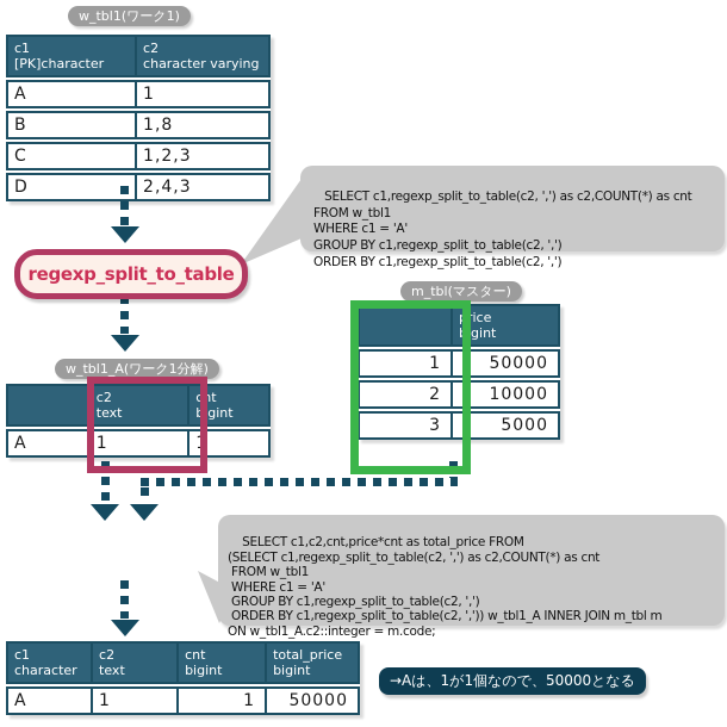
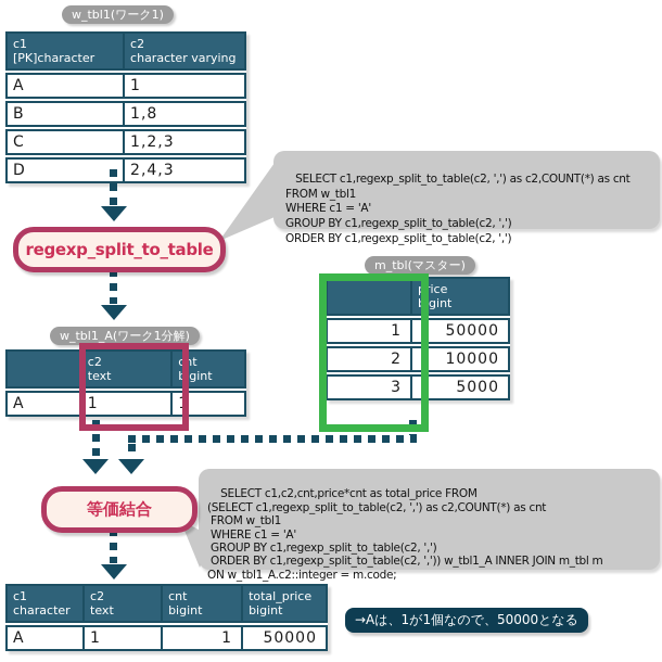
  w_tbl1(ワーク1)
  c1
  [PK]character
  c2
  character varying
  A
  1
  B
  1,8
  C
  1,2,3
  D
  2,4,3
  regexp_split_to_table
  SELECT c1,regexp_split_to_table(c2, ',') as c2,COUNT(*) as cnt
  FROM w_tbl1
  WHERE c1 = 'A'
  GROUP BY c1,regexp_split_to_table(c2, ',')
  ORDER BY c1,regexp_split_to_table(c2, ',')
  m_tbl(マスター)
  price
  bigint
  1
  50000
  2
  10000
  3
  5000
  w_tbl1_A(ワーク1分解)
  c2
  text
  cnt
  bigint
  A
  1
  1
+ 等価結合
  SELECT c1,c2,cnt,price*cnt as total_price FROM
  (SELECT c1,regexp_split_to_table(c2, ',') as c2,COUNT(*) as cnt
  FROM w_tbl1
  WHERE c1 = 'A'
  GROUP BY c1,regexp_split_to_table(c2, ',')
  ORDER BY c1,regexp_split_to_table(c2, ',')) w_tbl1_A INNER JOIN m_tbl m
  ON w_tbl1_A.c2::integer = m.code;
  c1
  character
  c2
  text
  cnt
  bigint
  total_price
  bigint
  A
  1
  1
  50000
  →Aは、1が1個なので、50000となる
